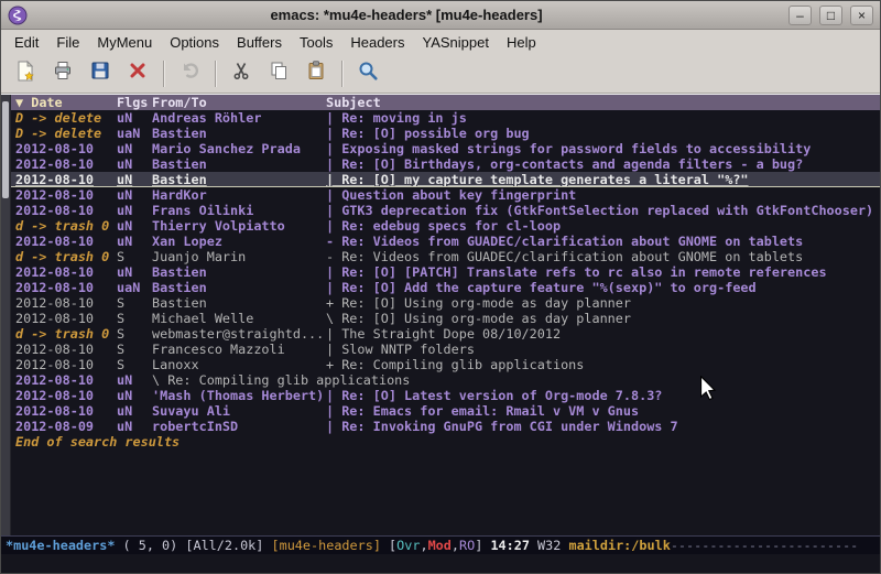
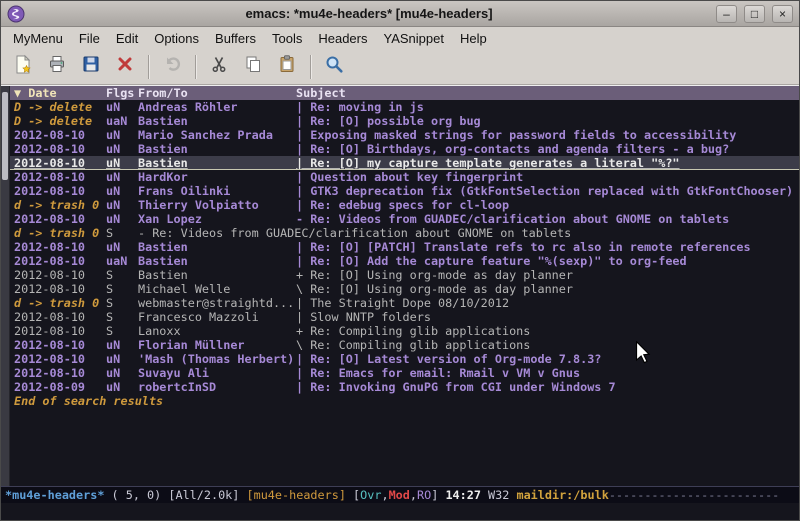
  emacs: *mu4e-headers* [mu4e-headers]
  –
  □
  ×
- Edit
+ MyMenu
  File
- MyMenu
+ Edit
  Options
  Buffers
  Tools
  Headers
  YASnippet
  Help
  ▼ Date
  Flgs
  From/To
  Subject
  D -> delete
  uN
  Andreas Röhler
  | Re: moving in js
  D -> delete
  uaN
  Bastien
  | Re: [O] possible org bug
  2012-08-10
  uN
  Mario Sanchez Prada
  | Exposing masked strings for password fields to accessibility
  2012-08-10
  uN
  Bastien
  | Re: [O] Birthdays, org-contacts and agenda filters - a bug?
  2012-08-10
  uN
  Bastien
  | Re: [O] my capture template generates a literal "%?"
  2012-08-10
  uN
  HardKor
  | Question about key fingerprint
  2012-08-10
  uN
  Frans Oilinki
  | GTK3 deprecation fix (GtkFontSelection replaced with GtkFontChooser)
  d -> trash 0
  uN
  Thierry Volpiatto
  | Re: edebug specs for cl-loop
  2012-08-10
  uN
  Xan Lopez
  - Re: Videos from GUADEC/clarification about GNOME on tablets
  d -> trash 0
  S
- Juanjo Marin
  - Re: Videos from GUADEC/clarification about GNOME on tablets
  2012-08-10
  uN
  Bastien
  | Re: [O] [PATCH] Translate refs to rc also in remote references
  2012-08-10
  uaN
  Bastien
  | Re: [O] Add the capture feature "%(sexp)" to org-feed
  2012-08-10
  S
  Bastien
  + Re: [O] Using org-mode as day planner
  2012-08-10
  S
  Michael Welle
  \ Re: [O] Using org-mode as day planner
  d -> trash 0
  S
  webmaster@straightd...
  | The Straight Dope 08/10/2012
  2012-08-10
  S
  Francesco Mazzoli
  | Slow NNTP folders
  2012-08-10
  S
  Lanoxx
  + Re: Compiling glib applications
  2012-08-10
  uN
+ Florian Müllner
  \ Re: Compiling glib applications
  2012-08-10
  uN
  'Mash (Thomas Herbert)
  | Re: [O] Latest version of Org-mode 7.8.3?
  2012-08-10
  uN
  Suvayu Ali
  | Re: Emacs for email: Rmail v VM v Gnus
  2012-08-09
  uN
  robertcInSD
  | Re: Invoking GnuPG from CGI under Windows 7
  End of search results
  *mu4e-headers* ( 5, 0) [All/2.0k] [mu4e-headers] [Ovr,Mod,RO] 14:27 W32 maildir:/bulk------------------------
